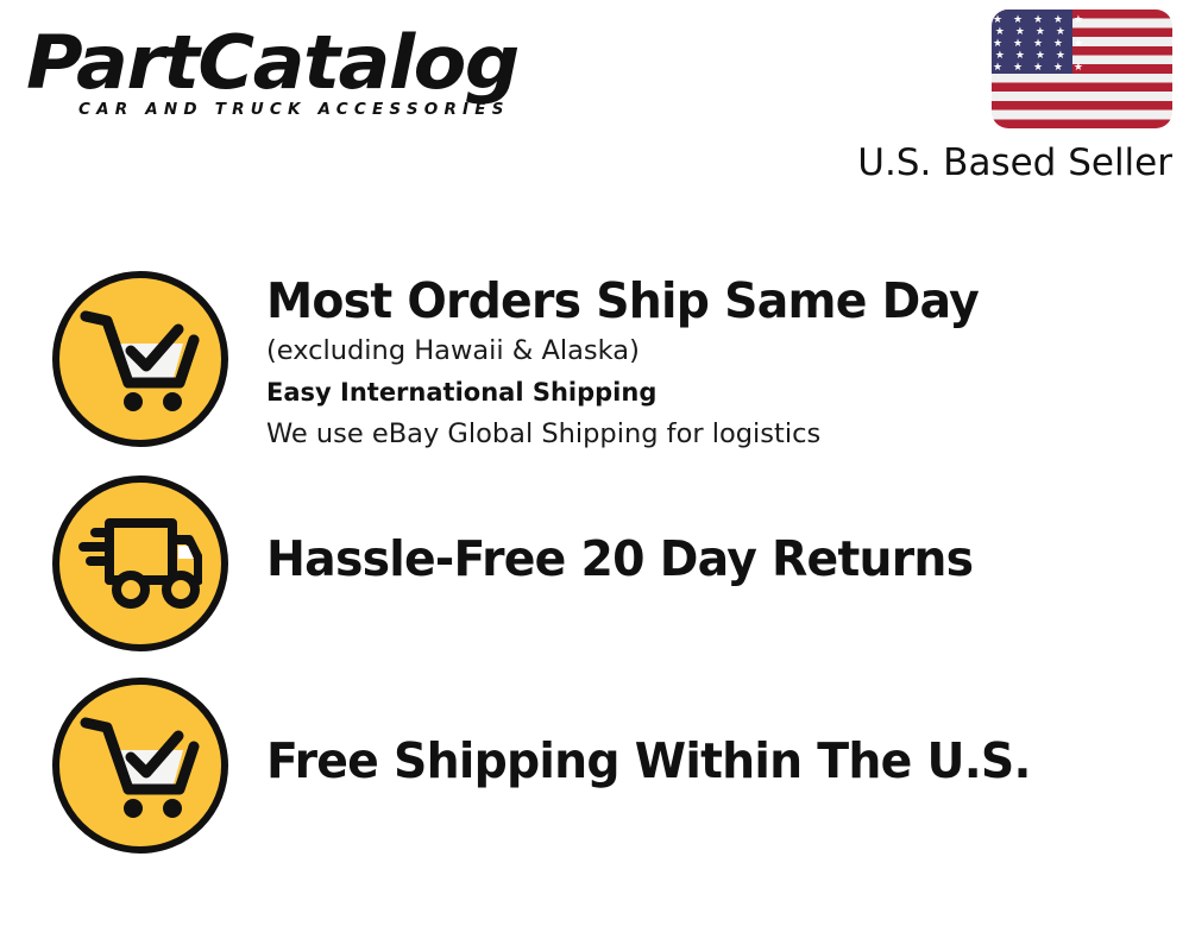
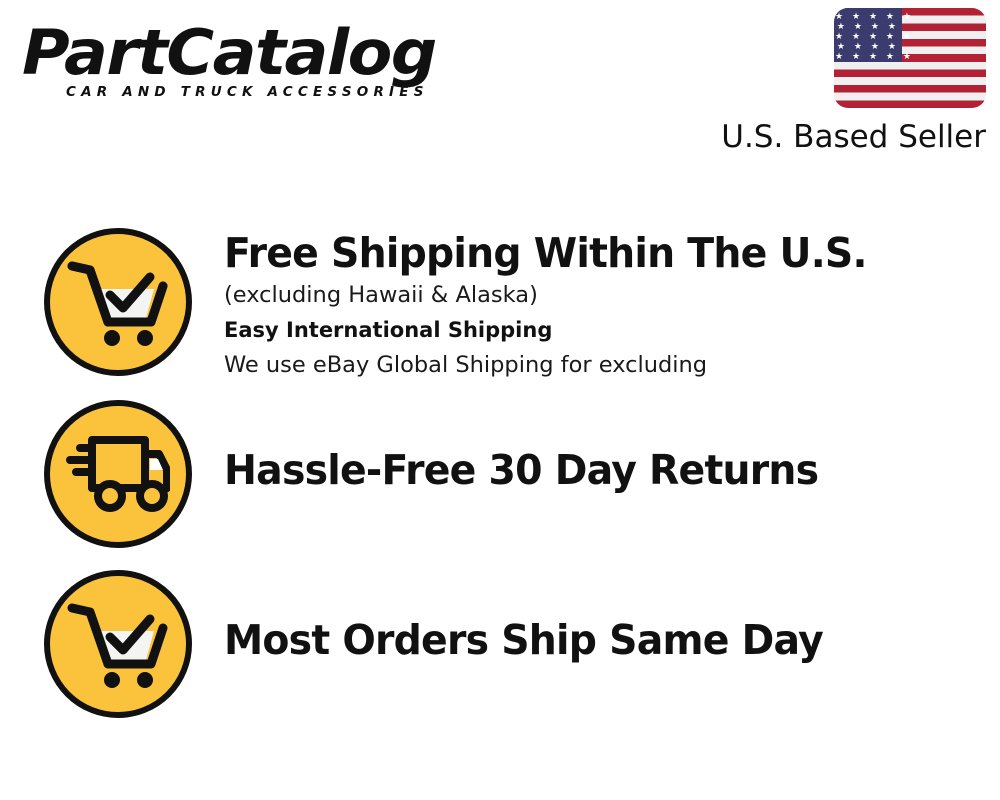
  PartCatalog
  CAR AND TRUCK ACCESSORIES
  ★ ★ ★ ★ ★
  ★ ★ ★ ★
  ★ ★ ★ ★ ★
  ★ ★ ★ ★
  ★ ★ ★ ★ ★
  U.S. Based Seller
- Most Orders Ship Same Day
+ Free Shipping Within The U.S.
  (excluding Hawaii & Alaska)
  Easy International Shipping
- We use eBay Global Shipping for logistics
+ We use eBay Global Shipping for excluding
- Hassle-Free 20 Day Returns
+ Hassle-Free 30 Day Returns
- Free Shipping Within The U.S.
+ Most Orders Ship Same Day
